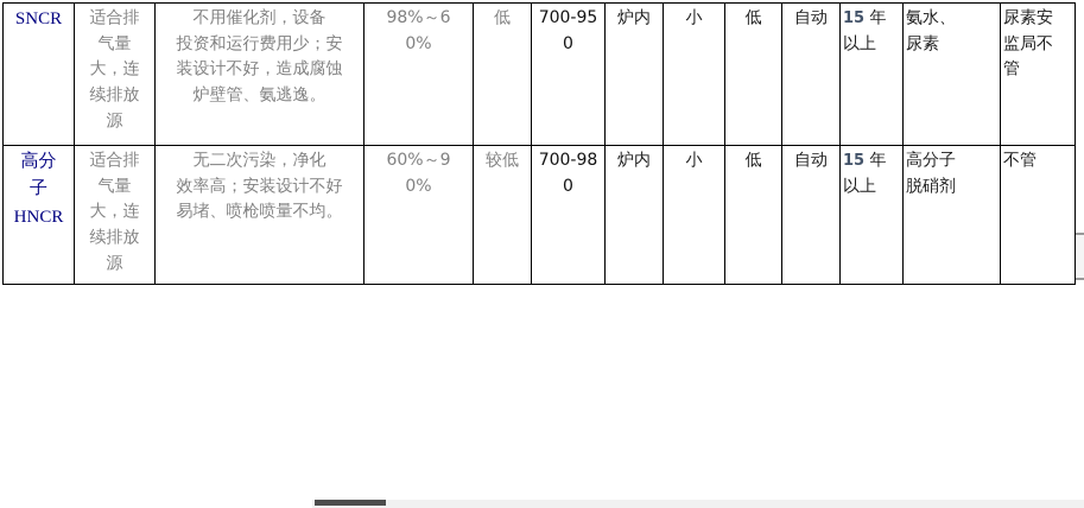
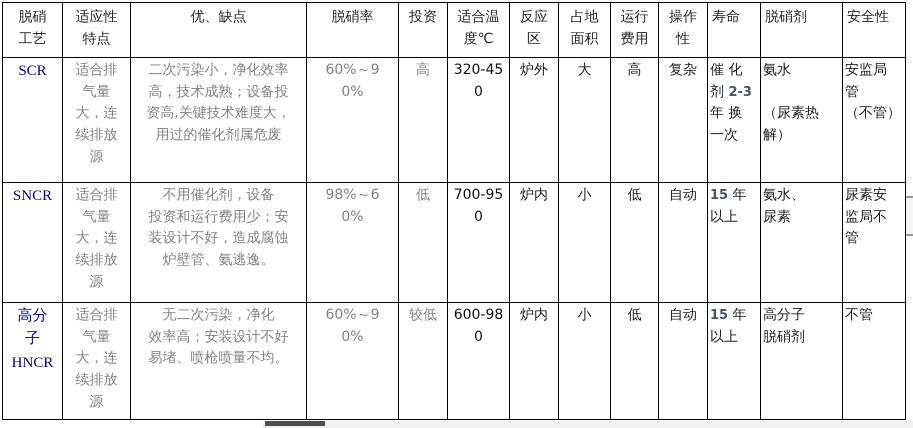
+ 脱硝 工艺	适应性 特点	优、缺点	脱硝率	投资	适合温 度℃	反应 区	占地 面积	运行 费用	操作 性	寿命	脱硝剂	安全性
+ SCR	适合排 气量 大，连 续排放 源	二次污染小，净化效率 高，技术成熟；设备投 资高,关键技术难度大， 用过的催化剂属危废	60%～9 0%	高	320-45 0	炉外	大	高	复杂	催 化 剂 2-3 年 换 一次	氨水 （尿素热 解）	安监局 管 （不管）
  SNCR	适合排 气量 大，连 续排放 源	不用催化剂，设备 投资和运行费用少；安 装设计不好，造成腐蚀 炉壁管、氨逃逸。	98%～6 0%	低	700-95 0	炉内	小	低	自动	15 年 以上	氨水、 尿素	尿素安 监局不 管
- 高分 子 HNCR	适合排 气量 大，连 续排放 源	无二次污染，净化 效率高；安装设计不好 易堵、喷枪喷量不均。	60%～9 0%	较低	700-98 0	炉内	小	低	自动	15 年 以上	高分子 脱硝剂	不管
+ 高分 子 HNCR	适合排 气量 大，连 续排放 源	无二次污染，净化 效率高；安装设计不好 易堵、喷枪喷量不均。	60%～9 0%	较低	600-98 0	炉内	小	低	自动	15 年 以上	高分子 脱硝剂	不管
